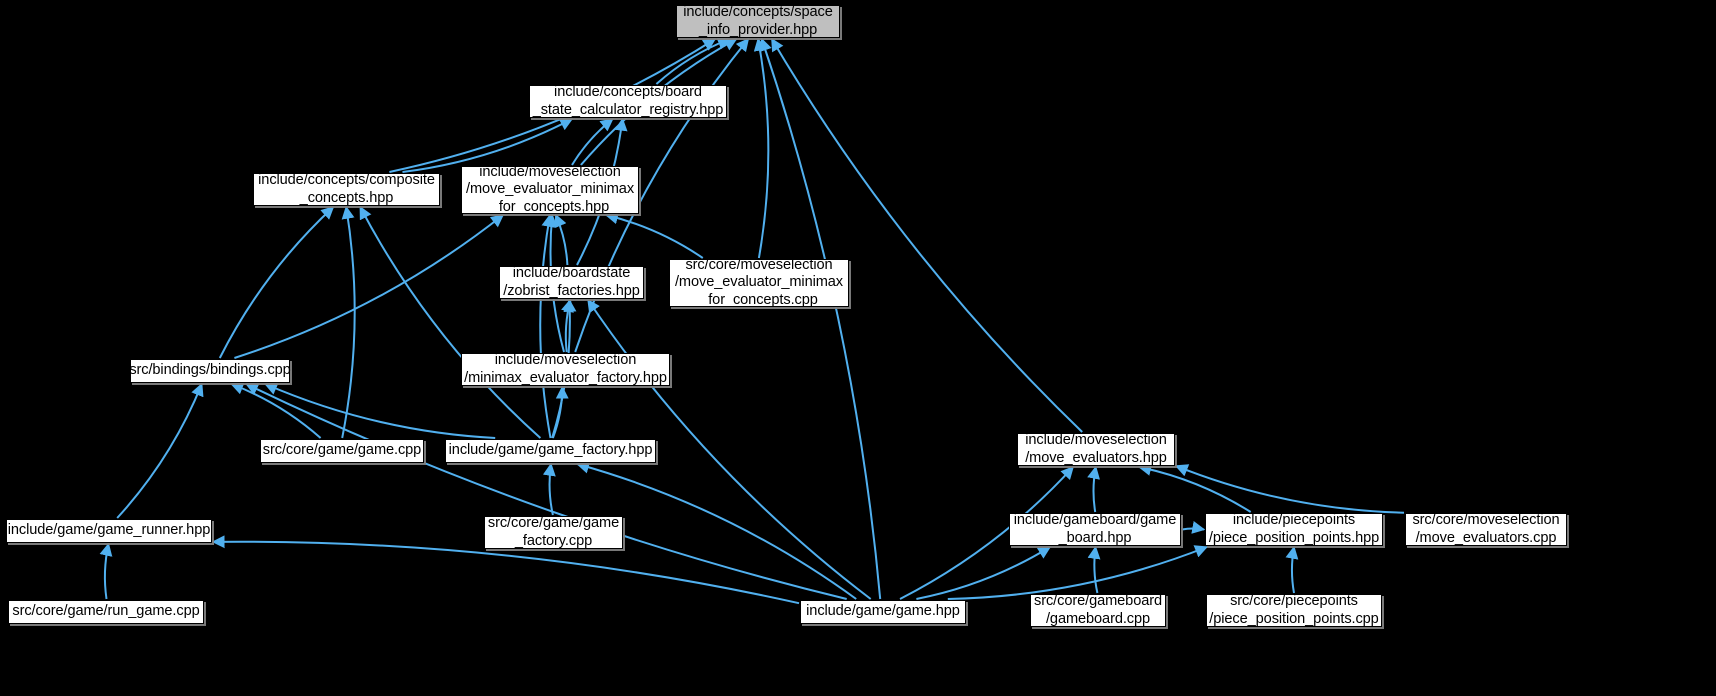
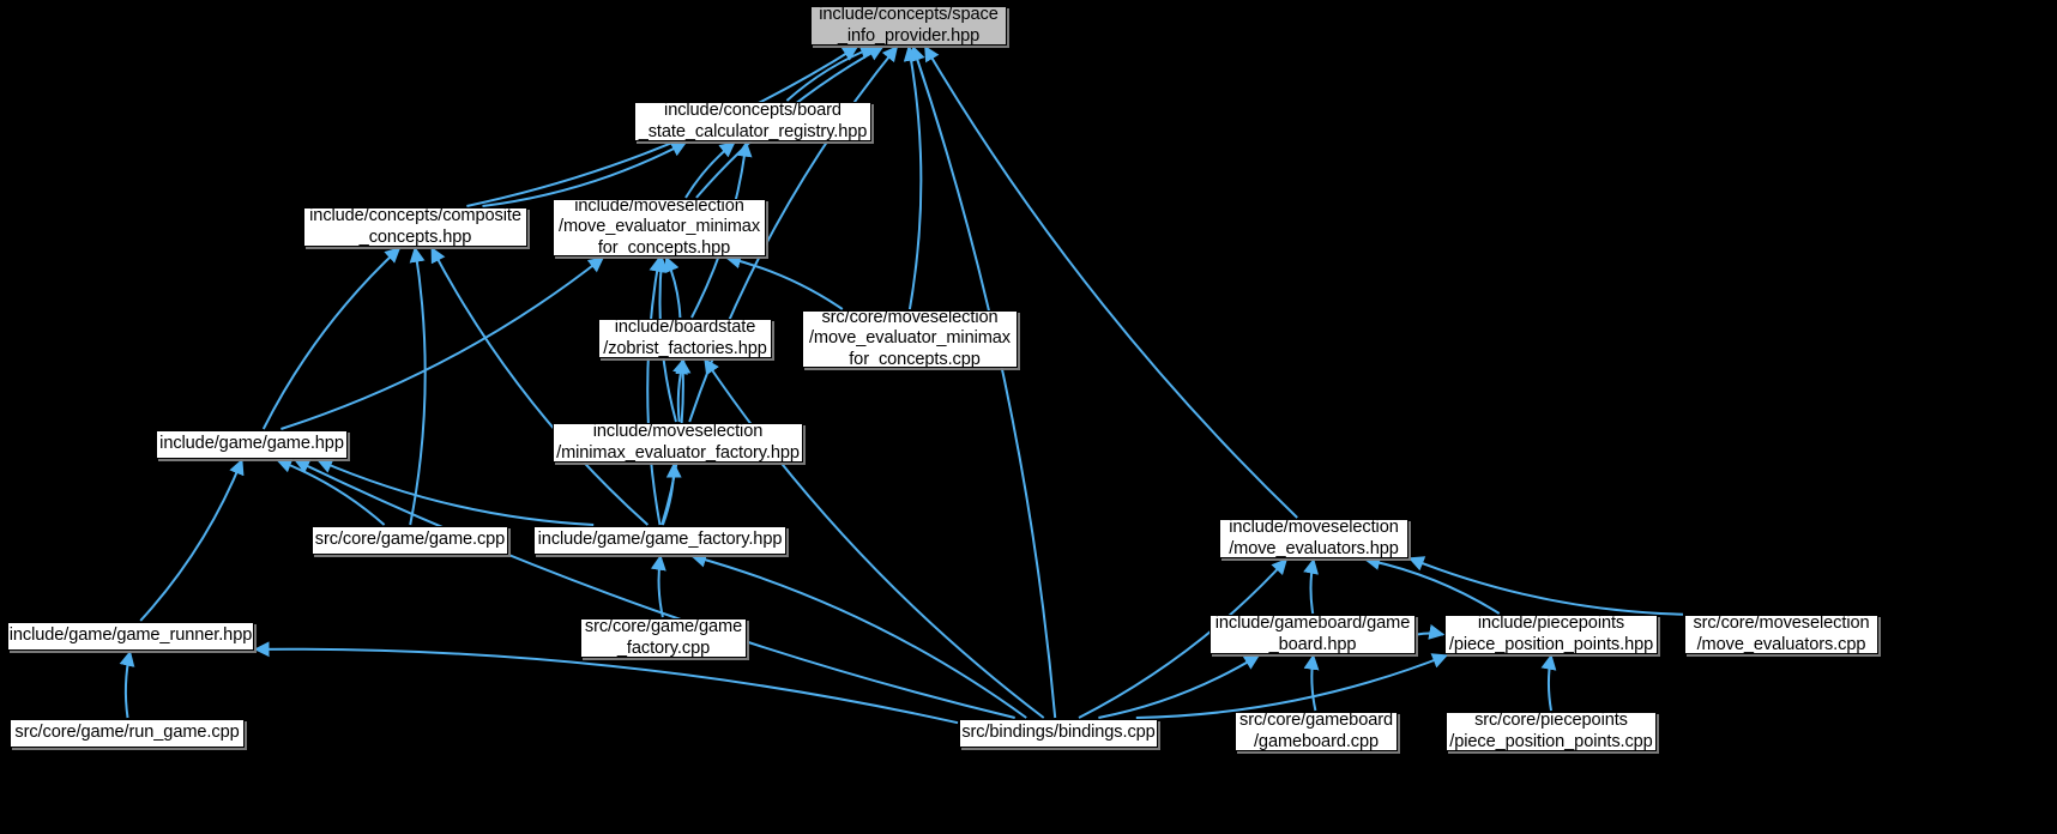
  include/concepts/space
  _info_provider.hpp
  include/concepts/board
  _state_calculator_registry.hpp
  include/concepts/composite
  _concepts.hpp
  include/moveselection
  /move_evaluator_minimax
  _for_concepts.hpp
  include/boardstate
  /zobrist_factories.hpp
  src/core/moveselection
  /move_evaluator_minimax
  _for_concepts.cpp
- src/bindings/bindings.cpp
+ include/game/game.hpp
  include/moveselection
  /minimax_evaluator_factory.hpp
  src/core/game/game.cpp
  include/game/game_factory.hpp
  include/moveselection
  /move_evaluators.hpp
  src/core/game/game
  _factory.cpp
  include/game/game_runner.hpp
  include/gameboard/game
  _board.hpp
  include/piecepoints
  /piece_position_points.hpp
  src/core/moveselection
  /move_evaluators.cpp
  src/core/game/run_game.cpp
- include/game/game.hpp
+ src/bindings/bindings.cpp
  src/core/gameboard
  /gameboard.cpp
  src/core/piecepoints
  /piece_position_points.cpp
